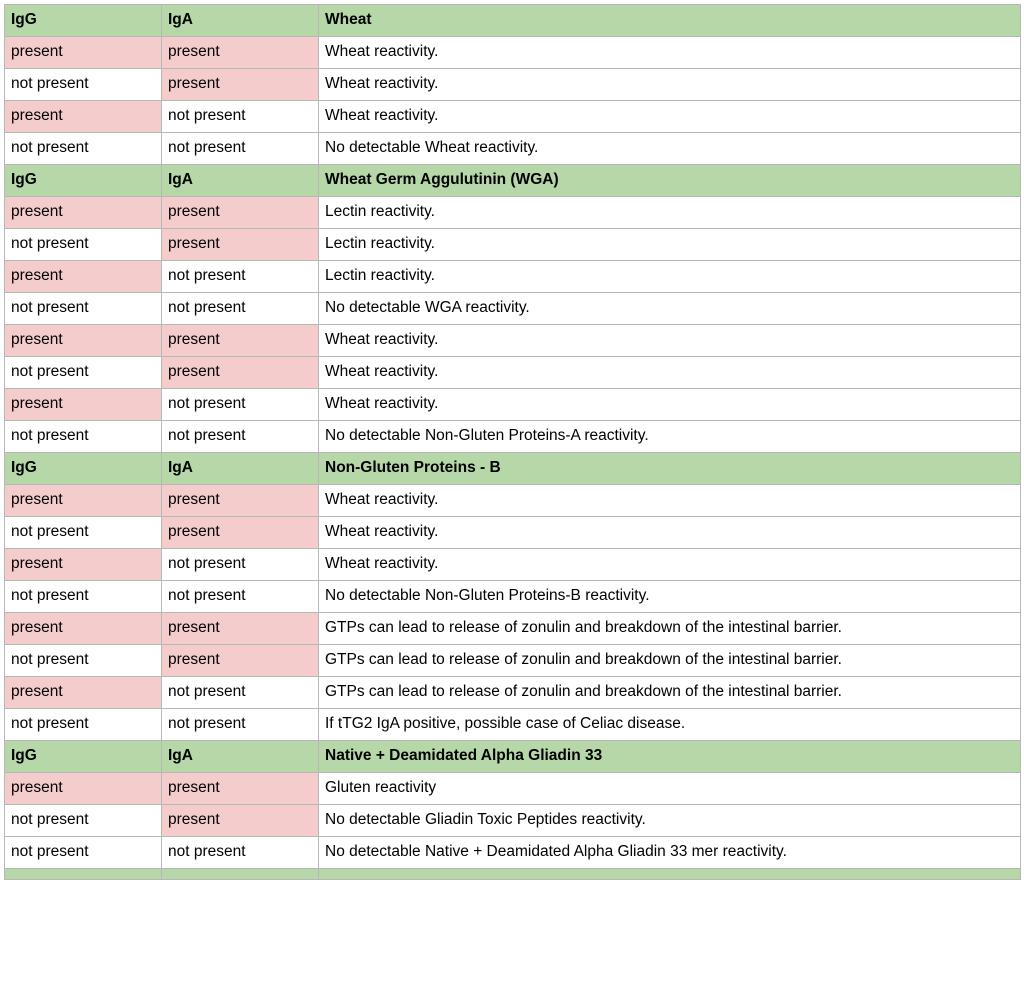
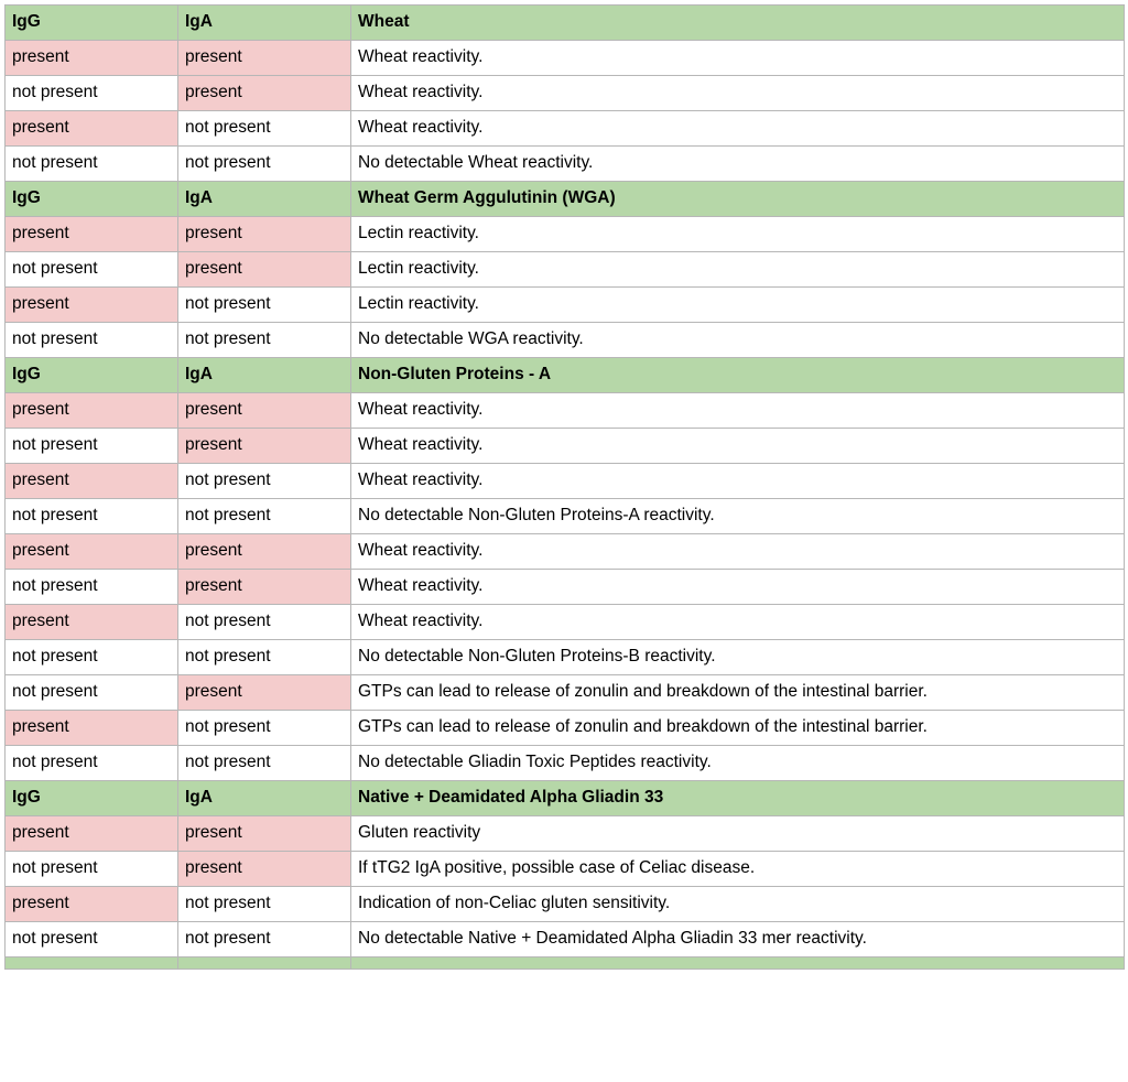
  IgG	IgA	Wheat
  present	present	Wheat reactivity.
  not present	present	Wheat reactivity.
  present	not present	Wheat reactivity.
  not present	not present	No detectable Wheat reactivity.
  IgG	IgA	Wheat Germ Aggulutinin (WGA)
  present	present	Lectin reactivity.
  not present	present	Lectin reactivity.
  present	not present	Lectin reactivity.
  not present	not present	No detectable WGA reactivity.
+ IgG	IgA	Non-Gluten Proteins - A
  present	present	Wheat reactivity.
  not present	present	Wheat reactivity.
  present	not present	Wheat reactivity.
  not present	not present	No detectable Non-Gluten Proteins-A reactivity.
- IgG	IgA	Non-Gluten Proteins - B
  present	present	Wheat reactivity.
  not present	present	Wheat reactivity.
  present	not present	Wheat reactivity.
  not present	not present	No detectable Non-Gluten Proteins-B reactivity.
- present	present	GTPs can lead to release of zonulin and breakdown of the intestinal barrier.
  not present	present	GTPs can lead to release of zonulin and breakdown of the intestinal barrier.
  present	not present	GTPs can lead to release of zonulin and breakdown of the intestinal barrier.
- not present	not present	If tTG2 IgA positive, possible case of Celiac disease.
+ not present	not present	No detectable Gliadin Toxic Peptides reactivity.
  IgG	IgA	Native + Deamidated Alpha Gliadin 33
  present	present	Gluten reactivity
- not present	present	No detectable Gliadin Toxic Peptides reactivity.
+ not present	present	If tTG2 IgA positive, possible case of Celiac disease.
+ present	not present	Indication of non-Celiac gluten sensitivity.
  not present	not present	No detectable Native + Deamidated Alpha Gliadin 33 mer reactivity.
